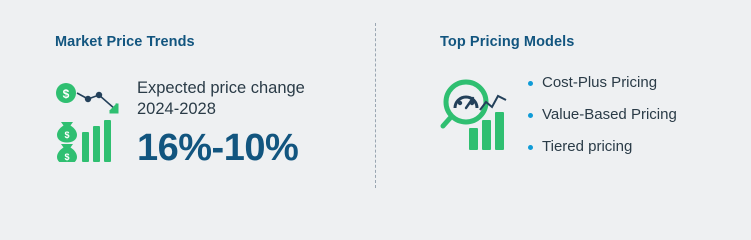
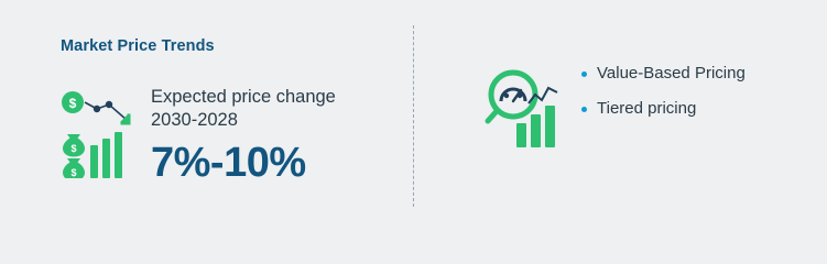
  Market Price Trends
  $
  $
  $
  Expected price change
- 2024-2028
+ 2030-2028
- 16%-10%
+ 7%-10%
- Top Pricing Models
- Cost-Plus Pricing
  Value-Based Pricing
  Tiered pricing
